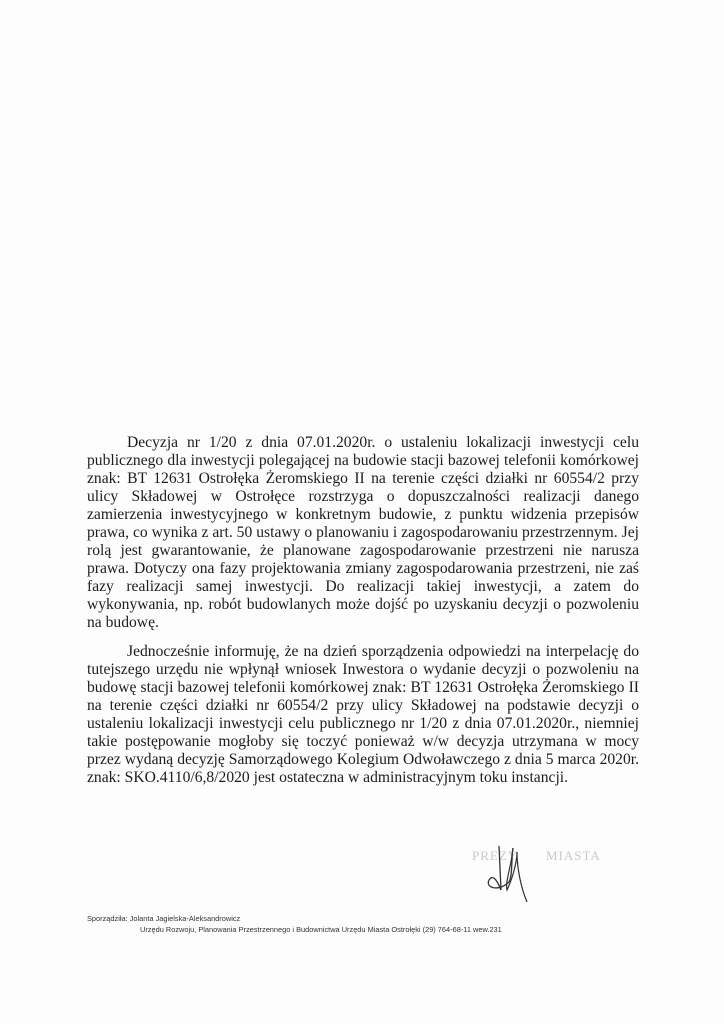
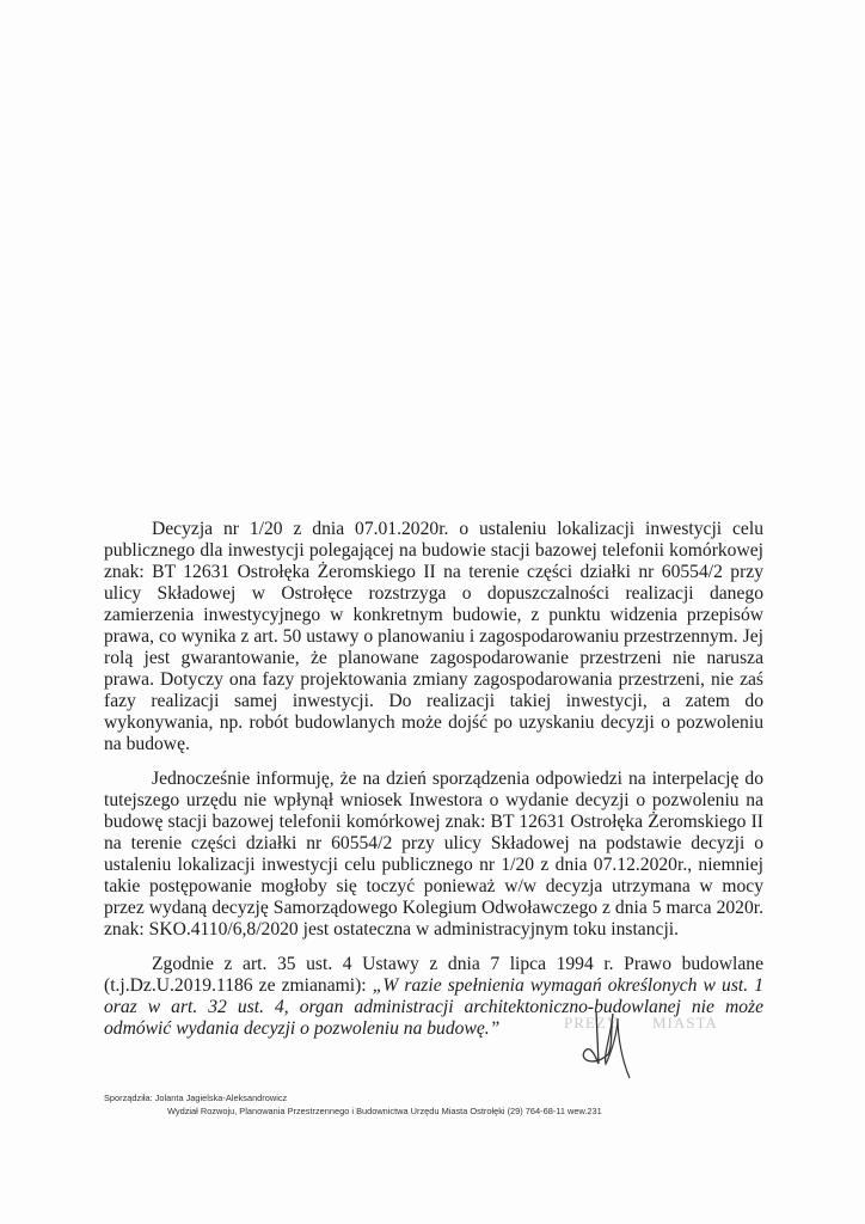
  Decyzja nr 1/20 z dnia 07.01.2020r. o ustaleniu lokalizacji inwestycji celu publicznego dla inwestycji polegającej na budowie stacji bazowej telefonii komórkowej znak: BT 12631 Ostrołęka Żeromskiego II na terenie części działki nr 60554/2 przy ulicy Składowej w Ostrołęce rozstrzyga o dopuszczalności realizacji danego zamierzenia inwestycyjnego w konkretnym budowie, z punktu widzenia przepisów prawa, co wynika z art. 50 ustawy o planowaniu i zagospodarowaniu przestrzennym. Jej rolą jest gwarantowanie, że planowane zagospodarowanie przestrzeni nie narusza prawa. Dotyczy ona fazy projektowania zmiany zagospodarowania przestrzeni, nie zaś fazy realizacji samej inwestycji. Do realizacji takiej inwestycji, a zatem do wykonywania, np. robót budowlanych może dojść po uzyskaniu decyzji o pozwoleniu na budowę.
- Jednocześnie informuję, że na dzień sporządzenia odpowiedzi na interpelację do tutejszego urzędu nie wpłynął wniosek Inwestora o wydanie decyzji o pozwoleniu na budowę stacji bazowej telefonii komórkowej znak: BT 12631 Ostrołęka Żeromskiego II na terenie części działki nr 60554/2 przy ulicy Składowej na podstawie decyzji o ustaleniu lokalizacji inwestycji celu publicznego nr 1/20 z dnia 07.01.2020r., niemniej takie postępowanie mogłoby się toczyć ponieważ w/w decyzja utrzymana w mocy przez wydaną decyzję Samorządowego Kolegium Odwoławczego z dnia 5 marca 2020r. znak: SKO.4110/6,8/2020 jest ostateczna w administracyjnym toku instancji.
+ Jednocześnie informuję, że na dzień sporządzenia odpowiedzi na interpelację do tutejszego urzędu nie wpłynął wniosek Inwestora o wydanie decyzji o pozwoleniu na budowę stacji bazowej telefonii komórkowej znak: BT 12631 Ostrołęka Żeromskiego II na terenie części działki nr 60554/2 przy ulicy Składowej na podstawie decyzji o ustaleniu lokalizacji inwestycji celu publicznego nr 1/20 z dnia 07.12.2020r., niemniej takie postępowanie mogłoby się toczyć ponieważ w/w decyzja utrzymana w mocy przez wydaną decyzję Samorządowego Kolegium Odwoławczego z dnia 5 marca 2020r. znak: SKO.4110/6,8/2020 jest ostateczna w administracyjnym toku instancji.
+ Zgodnie z art. 35 ust. 4 Ustawy z dnia 7 lipca 1994 r. Prawo budowlane (t.j.Dz.U.2019.1186 ze zmianami): „W razie spełnienia wymagań określonych w ust. 1 oraz w art. 32 ust. 4, organ administracji architektoniczno-budowlanej nie może odmówić wydania decyzji o pozwoleniu na budowę.”
  PREZY
  MIASTA
  Sporządziła: Jolanta Jagielska-Aleksandrowicz
- Urzędu Rozwoju, Planowania Przestrzennego i Budownictwa Urzędu Miasta Ostrołęki (29) 764-68-11 wew.231
+ Wydział Rozwoju, Planowania Przestrzennego i Budownictwa Urzędu Miasta Ostrołęki (29) 764-68-11 wew.231
